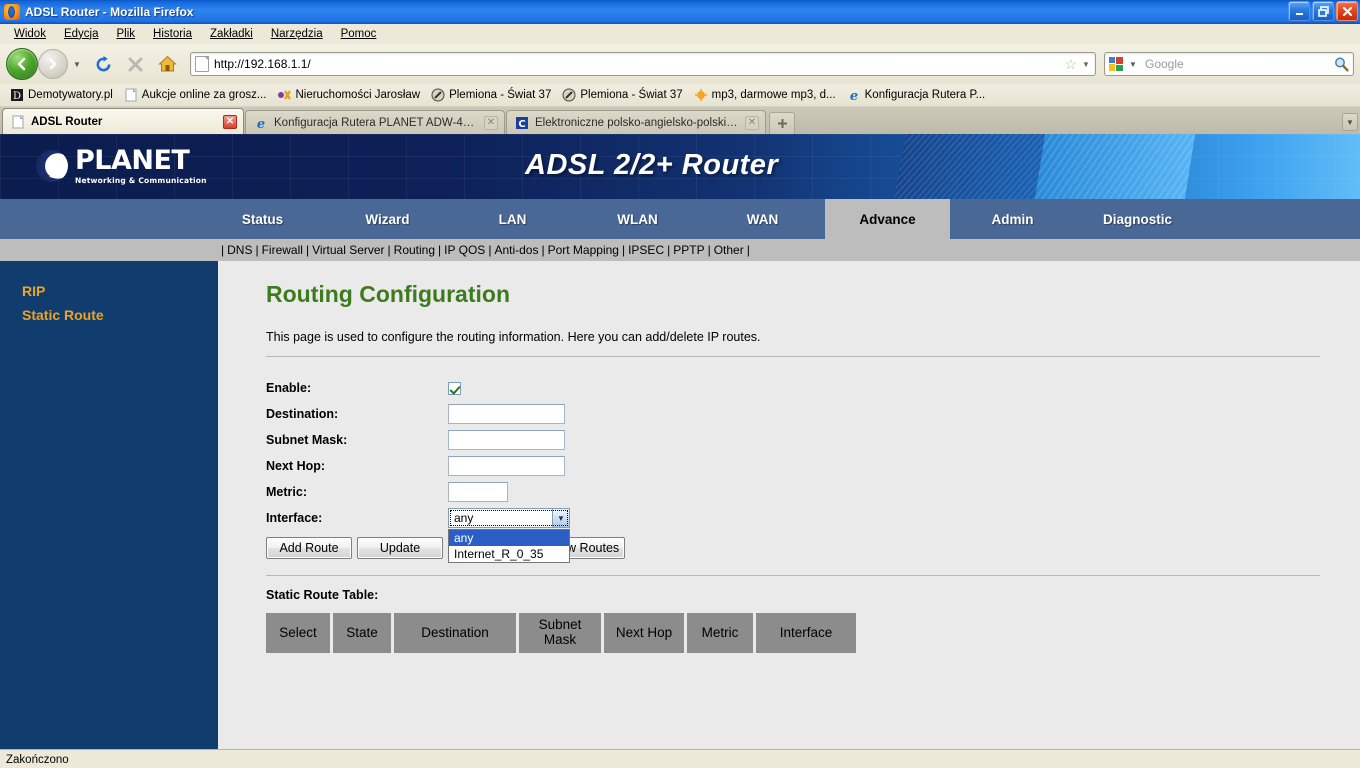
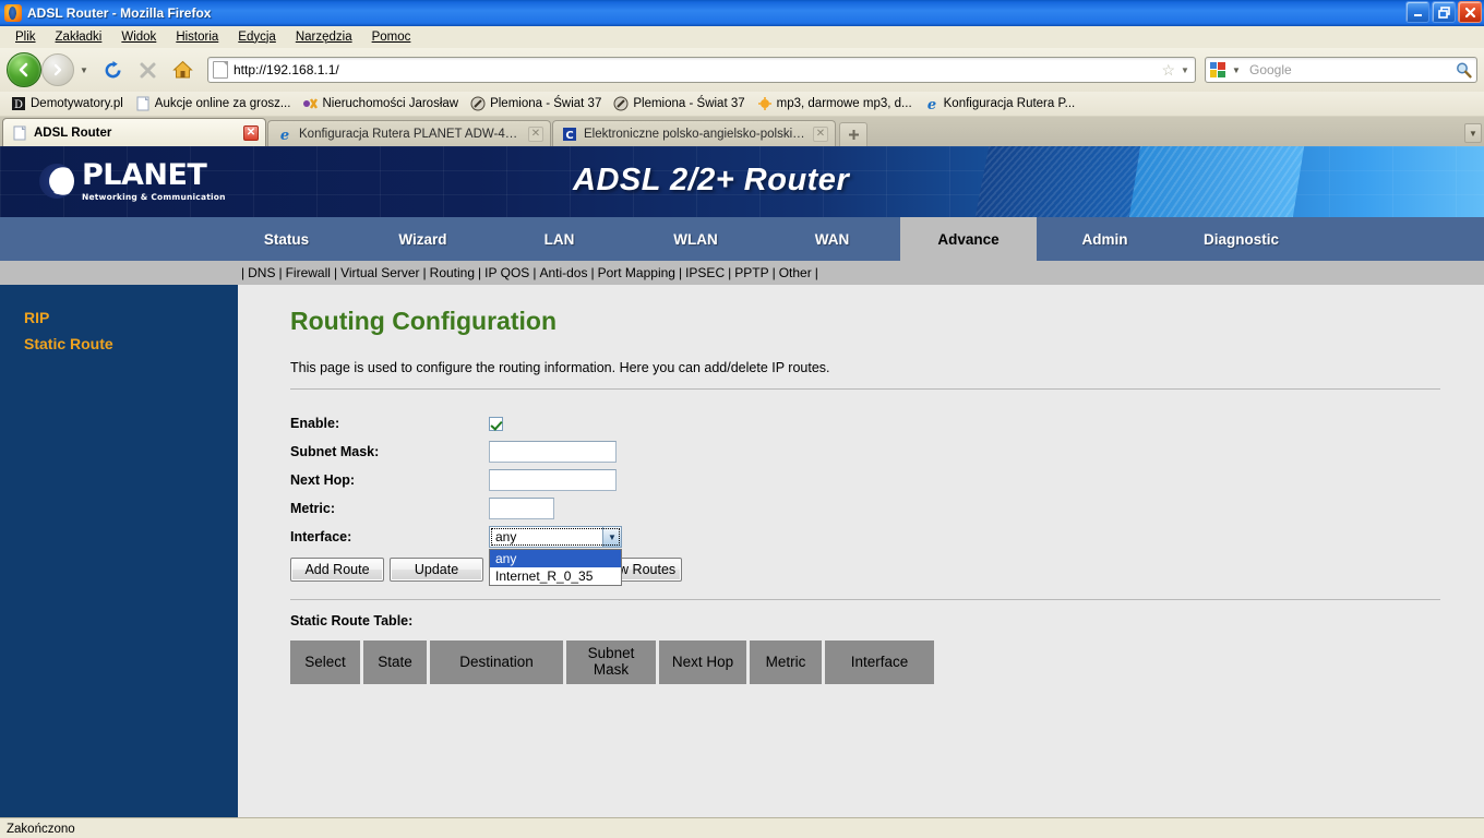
  ADSL Router - Mozilla Firefox
- Widok
+ Plik
- Edycja
+ Zakładki
- Plik
+ Widok
  Historia
- Zakładki
+ Edycja
  Narzędzia
  Pomoc
  ▼
  http://192.168.1.1/
  ☆
  ▼
  ▼
  Google
  D
  Demotywatory.pl
  Aukcje online za grosz...
  Nieruchomości Jarosław
  Plemiona - Świat 37
  Plemiona - Świat 37
  mp3, darmowe mp3, d...
  e
  Konfiguracja Rutera P...
  ADSL Router
  ✕
  e
  Konfiguracja Rutera PLANET ADW-440
  ✕
  C
  Elektroniczne polsko-angielsko-polski sł
  ✕
  ▼
  PLANET
  Networking & Communication
  ADSL 2/2+ Router
  Status
  Wizard
  LAN
  WLAN
  WAN
  Advance
  Admin
  Diagnostic
  |
  DNS
  |
  Firewall
  |
  Virtual Server
  |
  Routing
  |
  IP QOS
  |
  Anti-dos
  |
  Port Mapping
  |
  IPSEC
  |
  PPTP
  |
  Other
  |
  RIP
  Static Route
  Routing Configuration
  This page is used to configure the routing information. Here you can add/delete IP routes.
  Enable:
- Destination:
  Subnet Mask:
  Next Hop:
  Metric:
  Interface:
  any
  ▼
  any
  Internet_R_0_35
  Add Route
  Update
  w Routes
  Static Route Table:
  Select
  State
  Destination
  Subnet Mask
  Next Hop
  Metric
  Interface
  Zakończono
